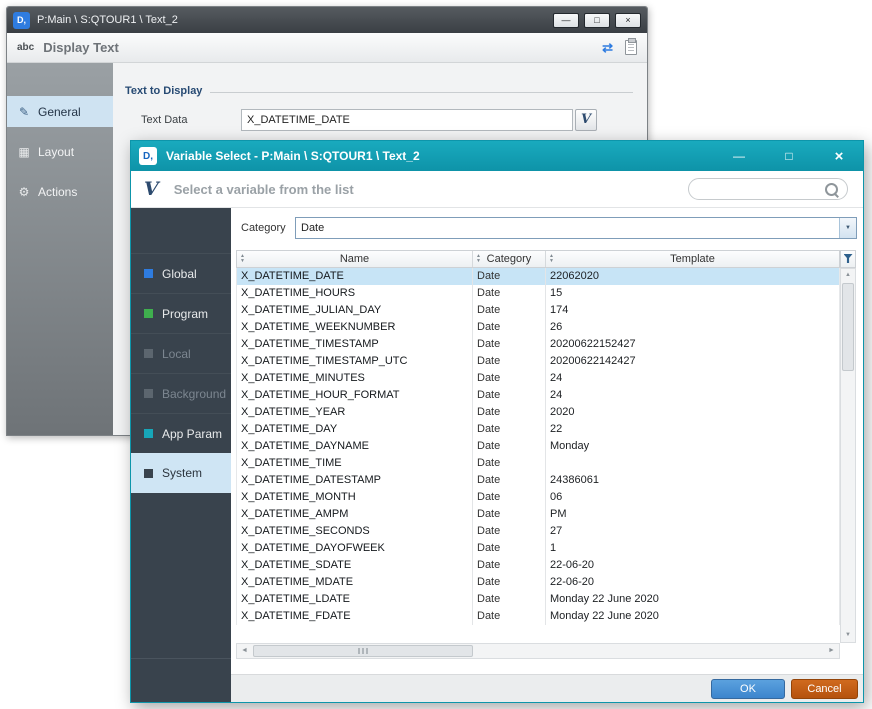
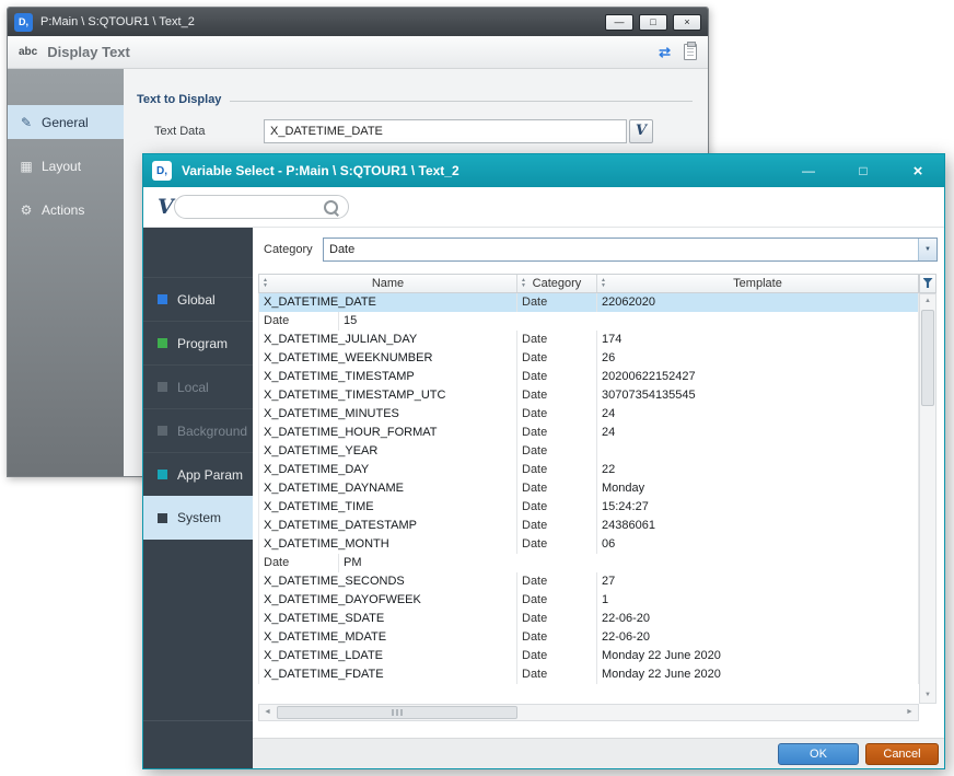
  D,
  P:Main \ S:QTOUR1 \ Text_2
  —
  □
  ×
  abc
  Display Text
  ⇄
  ✎
  General
  ▦
  Layout
  ⚙
  Actions
  Text to Display
  Text Data
  X_DATETIME_DATE
  V
  D,
  Variable Select - P:Main \ S:QTOUR1 \ Text_2
  —
  □
  ×
  V
- Select a variable from the list
  Global
  Program
  Local
  Background
  App Param
  System
  Category
  Date
  Name
  Category
  Template
  X_DATETIME_DATE
  Date
  22062020
- X_DATETIME_HOURS
  Date
  15
  X_DATETIME_JULIAN_DAY
  Date
  174
  X_DATETIME_WEEKNUMBER
  Date
  26
  X_DATETIME_TIMESTAMP
  Date
  20200622152427
  X_DATETIME_TIMESTAMP_UTC
  Date
- 20200622142427
+ 30707354135545
  X_DATETIME_MINUTES
  Date
  24
  X_DATETIME_HOUR_FORMAT
  Date
  24
  X_DATETIME_YEAR
  Date
- 2020
  X_DATETIME_DAY
  Date
  22
  X_DATETIME_DAYNAME
  Date
  Monday
  X_DATETIME_TIME
  Date
+ 15:24:27
  X_DATETIME_DATESTAMP
  Date
  24386061
  X_DATETIME_MONTH
  Date
  06
- X_DATETIME_AMPM
  Date
  PM
  X_DATETIME_SECONDS
  Date
  27
  X_DATETIME_DAYOFWEEK
  Date
  1
  X_DATETIME_SDATE
  Date
  22-06-20
  X_DATETIME_MDATE
  Date
  22-06-20
  X_DATETIME_LDATE
  Date
  Monday 22 June 2020
  X_DATETIME_FDATE
  Date
  Monday 22 June 2020
  OK
  Cancel
